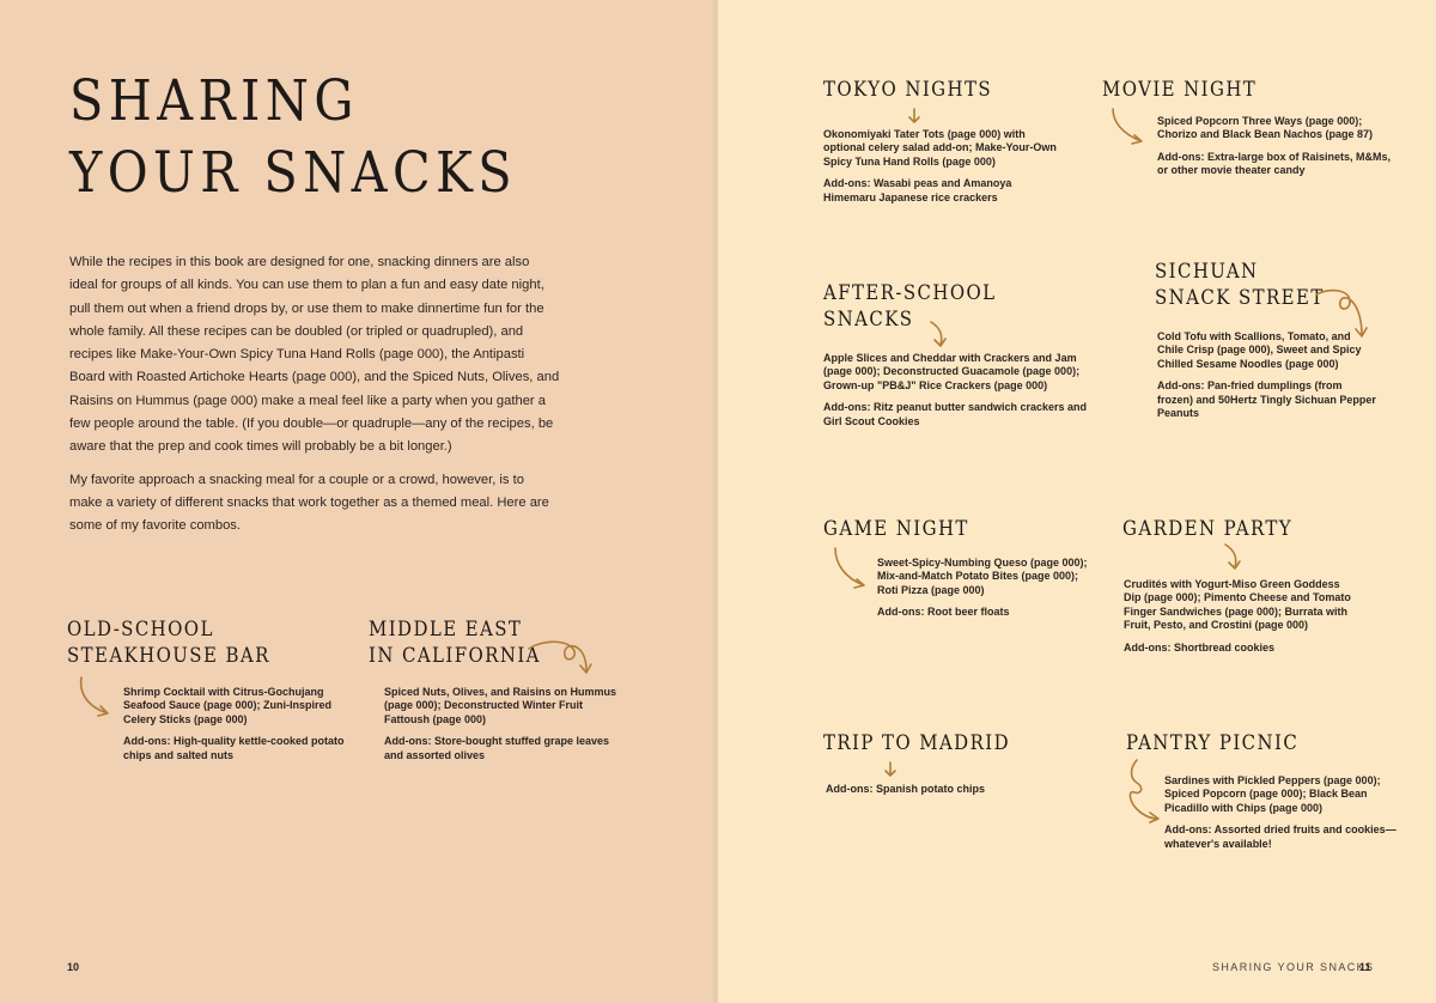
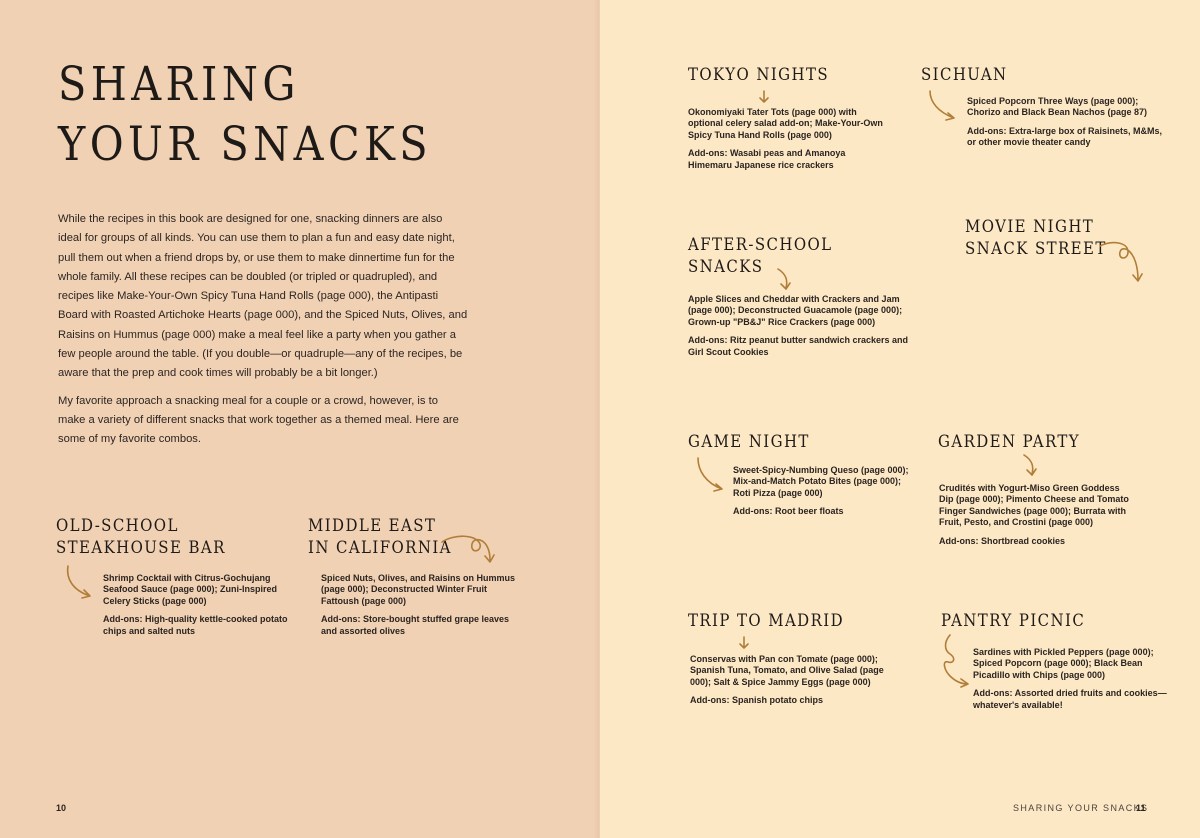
  SHARING
  YOUR SNACKS
  While the recipes in this book are designed for one, snacking dinners are also ideal for groups of all kinds. You can use them to plan a fun and easy date night, pull them out when a friend drops by, or use them to make dinnertime fun for the whole family. All these recipes can be doubled (or tripled or quadrupled), and recipes like Make-Your-Own Spicy Tuna Hand Rolls (page 000), the Antipasti Board with Roasted Artichoke Hearts (page 000), and the Spiced Nuts, Olives, and Raisins on Hummus (page 000) make a meal feel like a party when you gather a few people around the table. (If you double—or quadruple—any of the recipes, be aware that the prep and cook times will probably be a bit longer.)
  My favorite approach a snacking meal for a couple or a crowd, however, is to make a variety of different snacks that work together as a themed meal. Here are some of my favorite combos.
  OLD-SCHOOL
  STEAKHOUSE BAR
  Shrimp Cocktail with Citrus-Gochujang Seafood Sauce (page 000); Zuni-Inspired Celery Sticks (page 000)
  Add-ons: High-quality kettle-cooked potato chips and salted nuts
  MIDDLE EAST
  IN CALIFORNIA
  Spiced Nuts, Olives, and Raisins on Hummus (page 000); Deconstructed Winter Fruit Fattoush (page 000)
  Add-ons: Store-bought stuffed grape leaves and assorted olives
  10
  TOKYO NIGHTS
  Okonomiyaki Tater Tots (page 000) with optional celery salad add-on; Make-Your-Own Spicy Tuna Hand Rolls (page 000)
  Add-ons: Wasabi peas and Amanoya Himemaru Japanese rice crackers
- MOVIE NIGHT
+ SICHUAN
  Spiced Popcorn Three Ways (page 000); Chorizo and Black Bean Nachos (page 87)
  Add-ons: Extra-large box of Raisinets, M&Ms, or other movie theater candy
  AFTER-SCHOOL
  SNACKS
  Apple Slices and Cheddar with Crackers and Jam (page 000); Deconstructed Guacamole (page 000); Grown-up "PB&J" Rice Crackers (page 000)
  Add-ons: Ritz peanut butter sandwich crackers and Girl Scout Cookies
- SICHUAN
+ MOVIE NIGHT
  SNACK STREET
- Cold Tofu with Scallions, Tomato, and Chile Crisp (page 000), Sweet and Spicy Chilled Sesame Noodles (page 000)
- Add-ons: Pan-fried dumplings (from frozen) and 50Hertz Tingly Sichuan Pepper Peanuts
  GAME NIGHT
  Sweet-Spicy-Numbing Queso (page 000); Mix-and-Match Potato Bites (page 000); Roti Pizza (page 000)
  Add-ons: Root beer floats
  GARDEN PARTY
  Crudités with Yogurt-Miso Green Goddess Dip (page 000); Pimento Cheese and Tomato Finger Sandwiches (page 000); Burrata with Fruit, Pesto, and Crostini (page 000)
  Add-ons: Shortbread cookies
  TRIP TO MADRID
+ Conservas with Pan con Tomate (page 000); Spanish Tuna, Tomato, and Olive Salad (page 000); Salt & Spice Jammy Eggs (page 000)
  Add-ons: Spanish potato chips
  PANTRY PICNIC
  Sardines with Pickled Peppers (page 000); Spiced Popcorn (page 000); Black Bean Picadillo with Chips (page 000)
  Add-ons: Assorted dried fruits and cookies—whatever's available!
  SHARING YOUR SNACKS
  11
